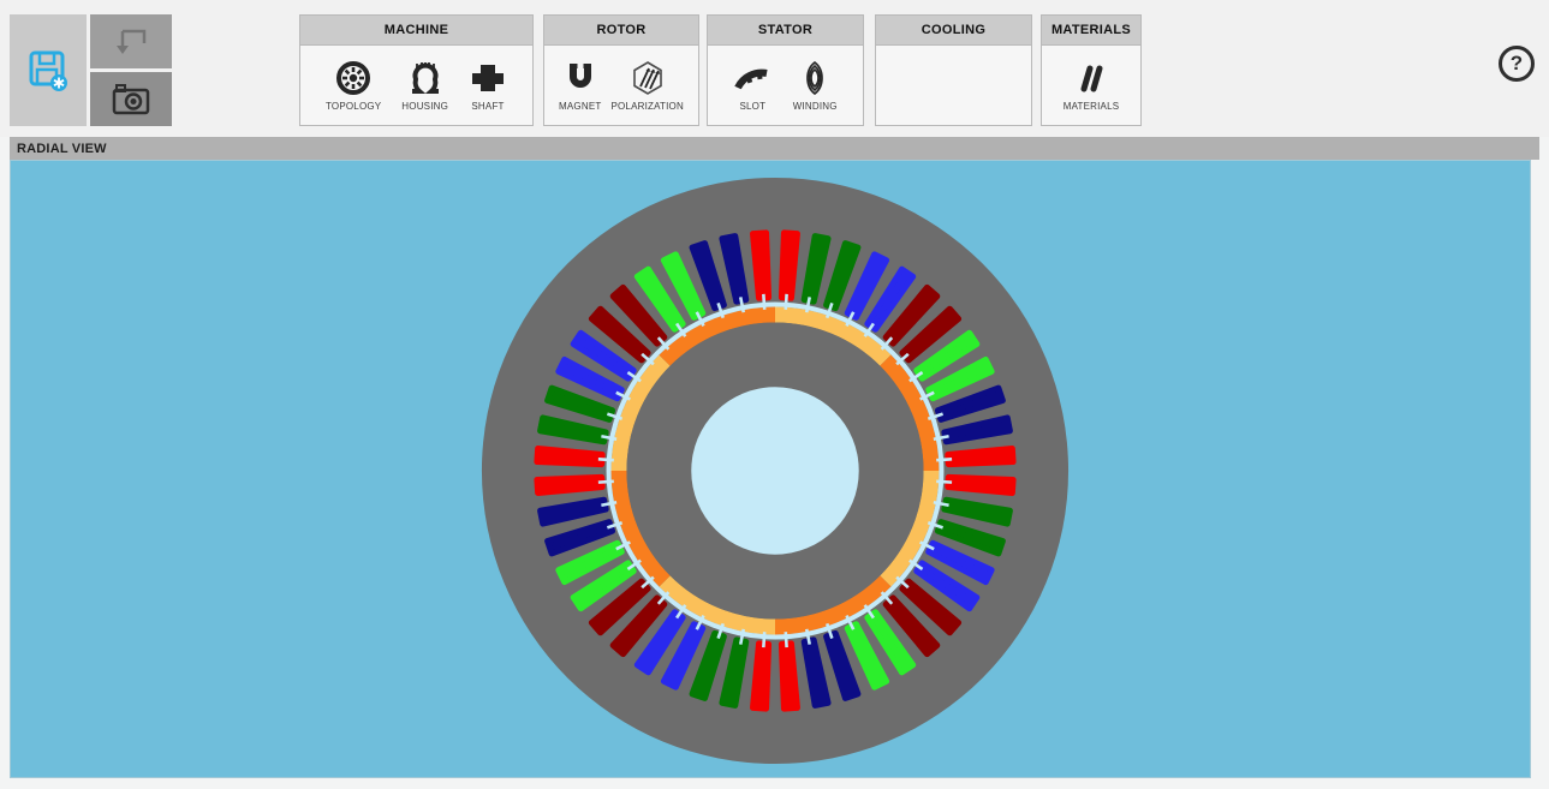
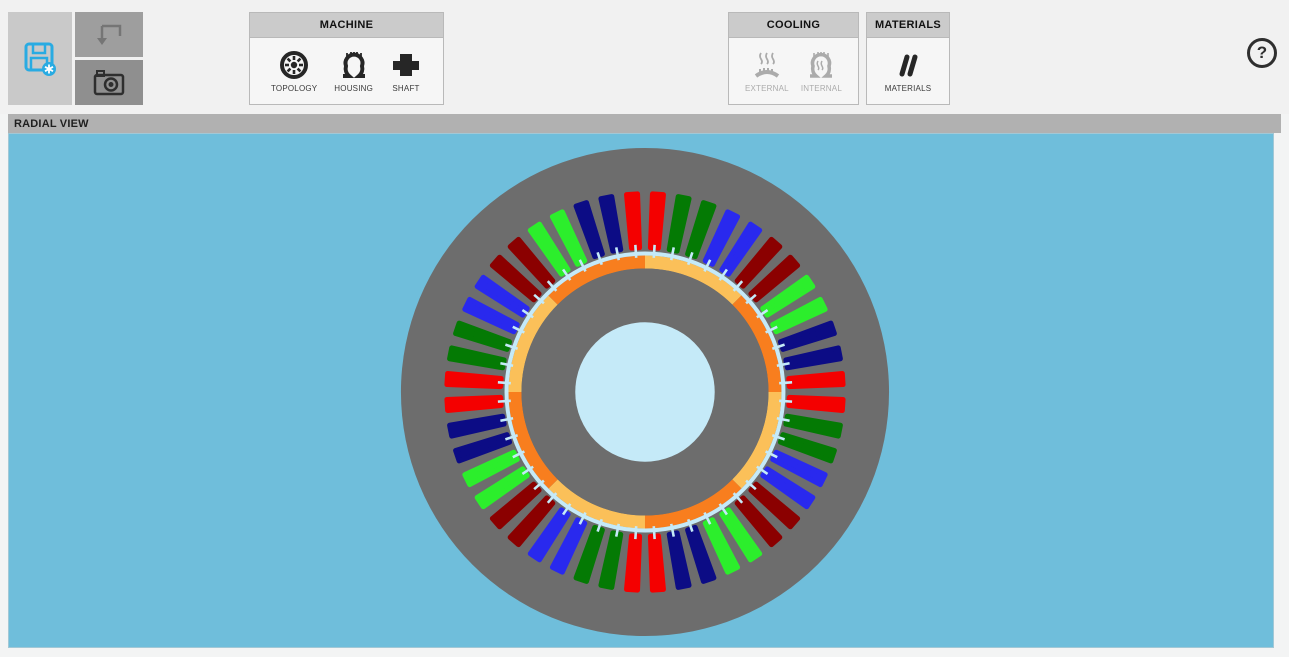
  MACHINE
  TOPOLOGY
  HOUSING
  SHAFT
- ROTOR
- MAGNET
- POLARIZATION
- STATOR
- SLOT
- WINDING
  COOLING
+ EXTERNAL
+ INTERNAL
  MATERIALS
  MATERIALS
  ?
  RADIAL VIEW
